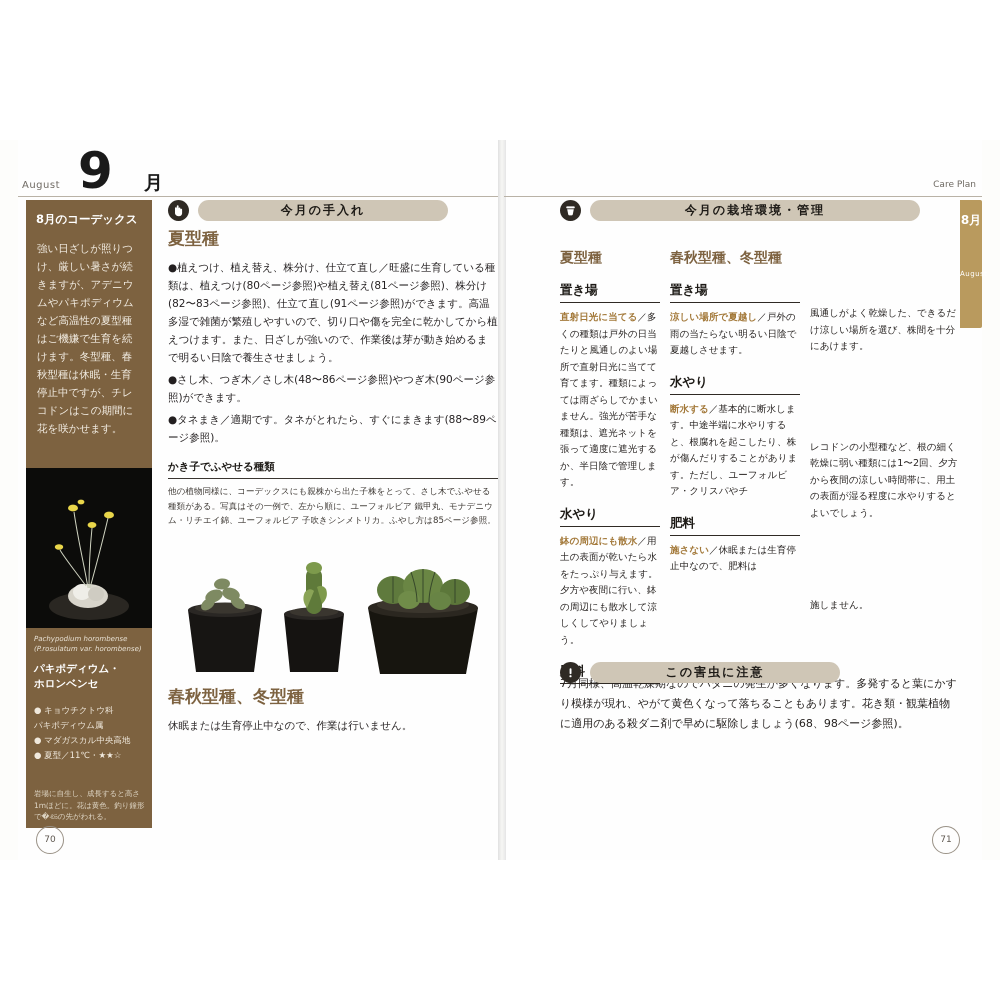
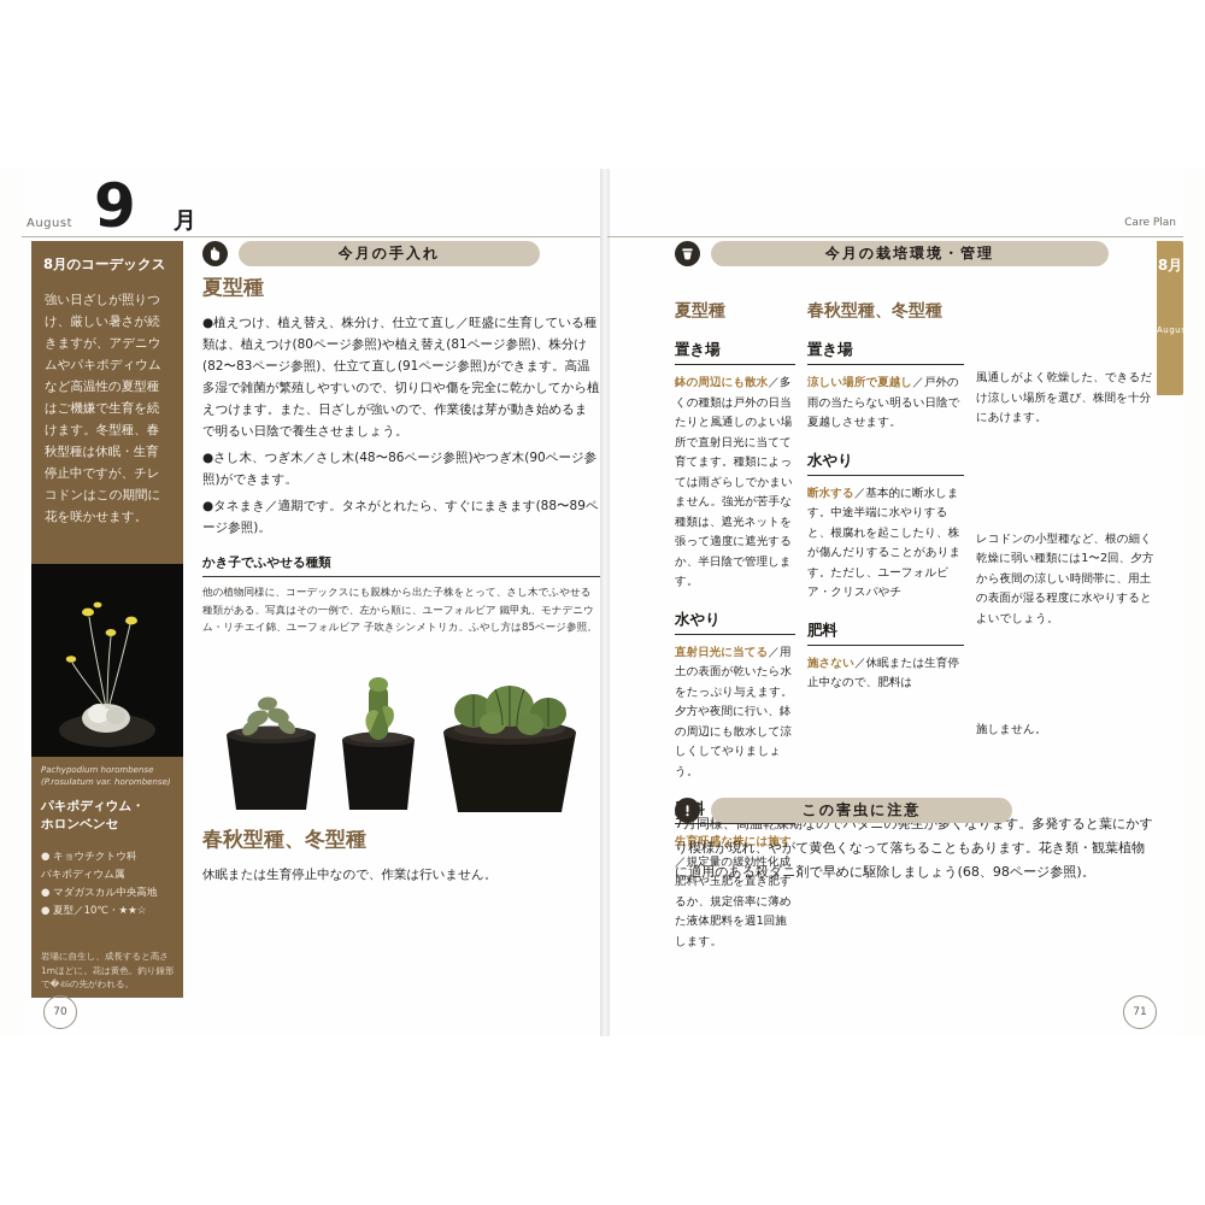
  August
  9
  月
  Care Plan
  8月
  August
  8月のコーデックス
  強い日ざしが照りつけ、厳しい暑さが続きますが、アデニウムやパキポディウムなど高温性の夏型種はご機嫌で生育を続けます。冬型種、春秋型種は休眠・生育停止中ですが、チレコドンはこの期間に花を咲かせます。
  Pachypodium horombense
  (P.rosulatum var. horombense)
  パキポディウム・
  ホロンベンセ
  ● キョウチクトウ科
  パキポディウム属
  ● マダガスカル中央高地
- ● 夏型／11℃・★★☆
+ ● 夏型／10℃・★★☆
  岩場に自生し、成長すると高さ1mほどに。花は黄色。釣り鐘形で�ණの先がわれる。
  今月の手入れ
  夏型種
  ●植えつけ、植え替え、株分け、仕立て直し／旺盛に生育している種類は、植えつけ(80ページ参照)や植え替え(81ページ参照)、株分け(82〜83ページ参照)、仕立て直し(91ページ参照)ができます。高温多湿で雑菌が繁殖しやすいので、切り口や傷を完全に乾かしてから植えつけます。また、日ざしが強いので、作業後は芽が動き始めるまで明るい日陰で養生させましょう。
  ●さし木、つぎ木／さし木(48〜86ページ参照)やつぎ木(90ページ参照)ができます。
  ●タネまき／適期です。タネがとれたら、すぐにまきます(88〜89ページ参照)。
  かき子でふやせる種類
  他の植物同様に、コーデックスにも親株から出た子株をとって、さし木でふやせる種類がある。写真はその一例で、左から順に、ユーフォルビア 鐵甲丸、モナデニウム・リチエイ錦、ユーフォルビア 子吹きシンメトリカ。ふやし方は85ページ参照。
  春秋型種、冬型種
  休眠または生育停止中なので、作業は行いません。
  今月の栽培環境・管理
  夏型種
  春秋型種、冬型種
  置き場
- 直射日光に当てる／多くの種類は戸外の日当たりと風通しのよい場所で直射日光に当てて育てます。種類によっては雨ざらしでかまいません。強光が苦手な種類は、遮光ネットを張って適度に遮光するか、半日陰で管理します。
+ 鉢の周辺にも散水／多くの種類は戸外の日当たりと風通しのよい場所で直射日光に当てて育てます。種類によっては雨ざらしでかまいません。強光が苦手な種類は、遮光ネットを張って適度に遮光するか、半日陰で管理します。
  水やり
- 鉢の周辺にも散水／用土の表面が乾いたら水をたっぷり与えます。夕方や夜間に行い、鉢の周辺にも散水して涼しくしてやりましょう。
+ 直射日光に当てる／用土の表面が乾いたら水をたっぷり与えます。夕方や夜間に行い、鉢の周辺にも散水して涼しくしてやりましょう。
+ 生育旺盛な株には施す／規定量の緩効性化成肥料や玉肥を置き肥するか、規定倍率に薄めた液体肥料を週1回施します。
  置き場
  涼しい場所で夏越し／戸外の雨の当たらない明るい日陰で夏越しさせます。
  水やり
  断水する／基本的に断水します。中途半端に水やりすると、根腐れを起こしたり、株が傷んだりすることがあります。ただし、ユーフォルビア・クリスパやチ
  肥料
  施さない／休眠または生育停止中なので、肥料は
  風通しがよく乾燥した、できるだけ涼しい場所を選び、株間を十分にあけます。
  レコドンの小型種など、根の細く乾燥に弱い種類には1〜2回、夕方から夜間の涼しい時間帯に、用土の表面が湿る程度に水やりするとよいでしょう。
  施しません。
  この害虫に注意
  7月同様、高温乾燥期なのでハダニの発生が多くなります。多発すると葉にかすり模様が現れ、やがて黄色くなって落ちることもあります。花き類・観葉植物に適用のある殺ダニ剤で早めに駆除しましょう(68、98ページ参照)。
  70
  71
